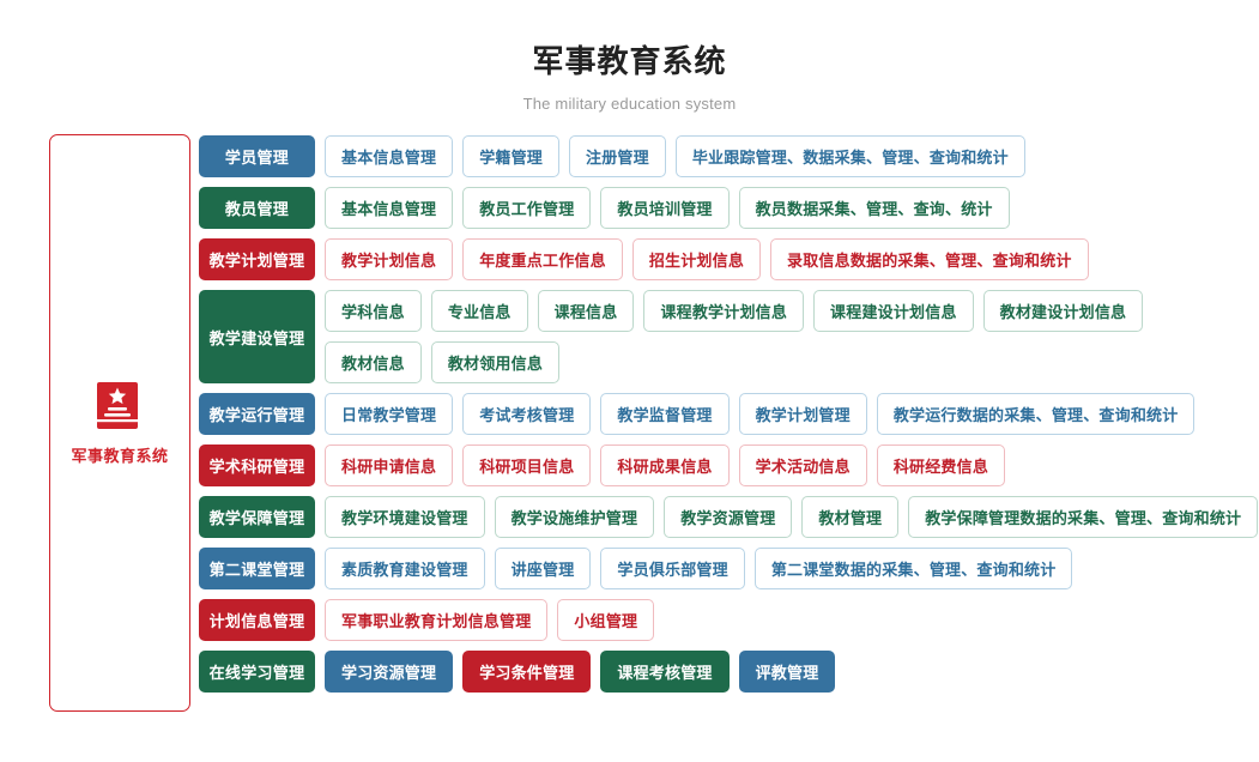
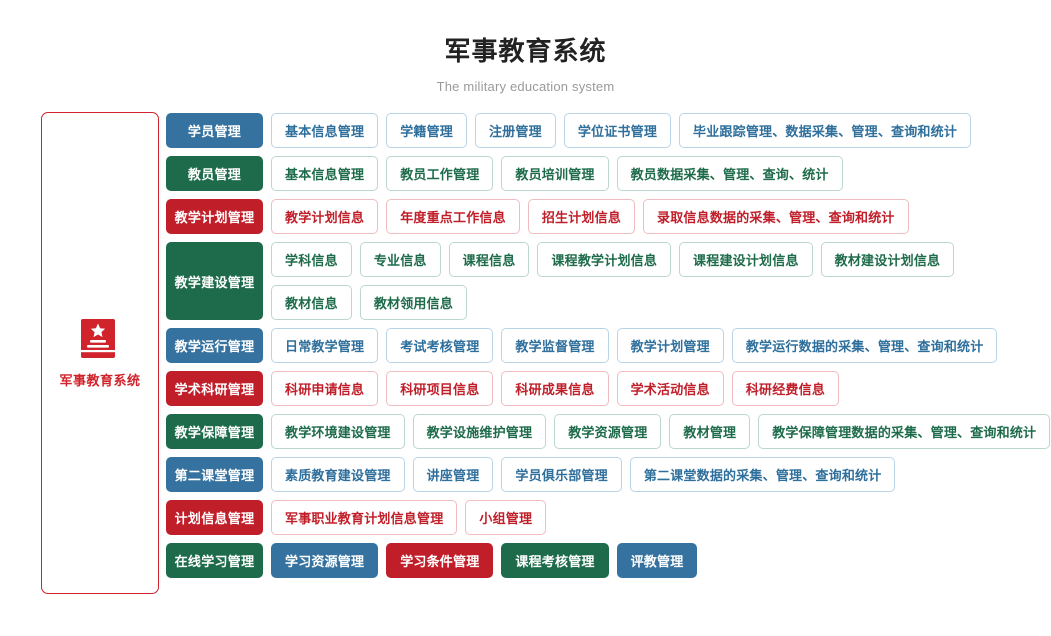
  军事教育系统
  The military education system
  军事教育系统
  学员管理
  基本信息管理
  学籍管理
  注册管理
+ 学位证书管理
  毕业跟踪管理、数据采集、管理、查询和统计
  教员管理
  基本信息管理
  教员工作管理
  教员培训管理
  教员数据采集、管理、查询、统计
  教学计划管理
  教学计划信息
  年度重点工作信息
  招生计划信息
  录取信息数据的采集、管理、查询和统计
  教学建设管理
  学科信息
  专业信息
  课程信息
  课程教学计划信息
  课程建设计划信息
  教材建设计划信息
  教材信息
  教材领用信息
  教学运行管理
  日常教学管理
  考试考核管理
  教学监督管理
  教学计划管理
  教学运行数据的采集、管理、查询和统计
  学术科研管理
  科研申请信息
  科研项目信息
  科研成果信息
  学术活动信息
  科研经费信息
  教学保障管理
  教学环境建设管理
  教学设施维护管理
  教学资源管理
  教材管理
  教学保障管理数据的采集、管理、查询和统计
  第二课堂管理
  素质教育建设管理
  讲座管理
  学员俱乐部管理
  第二课堂数据的采集、管理、查询和统计
  计划信息管理
  军事职业教育计划信息管理
  小组管理
  在线学习管理
  学习资源管理
  学习条件管理
  课程考核管理
  评教管理
